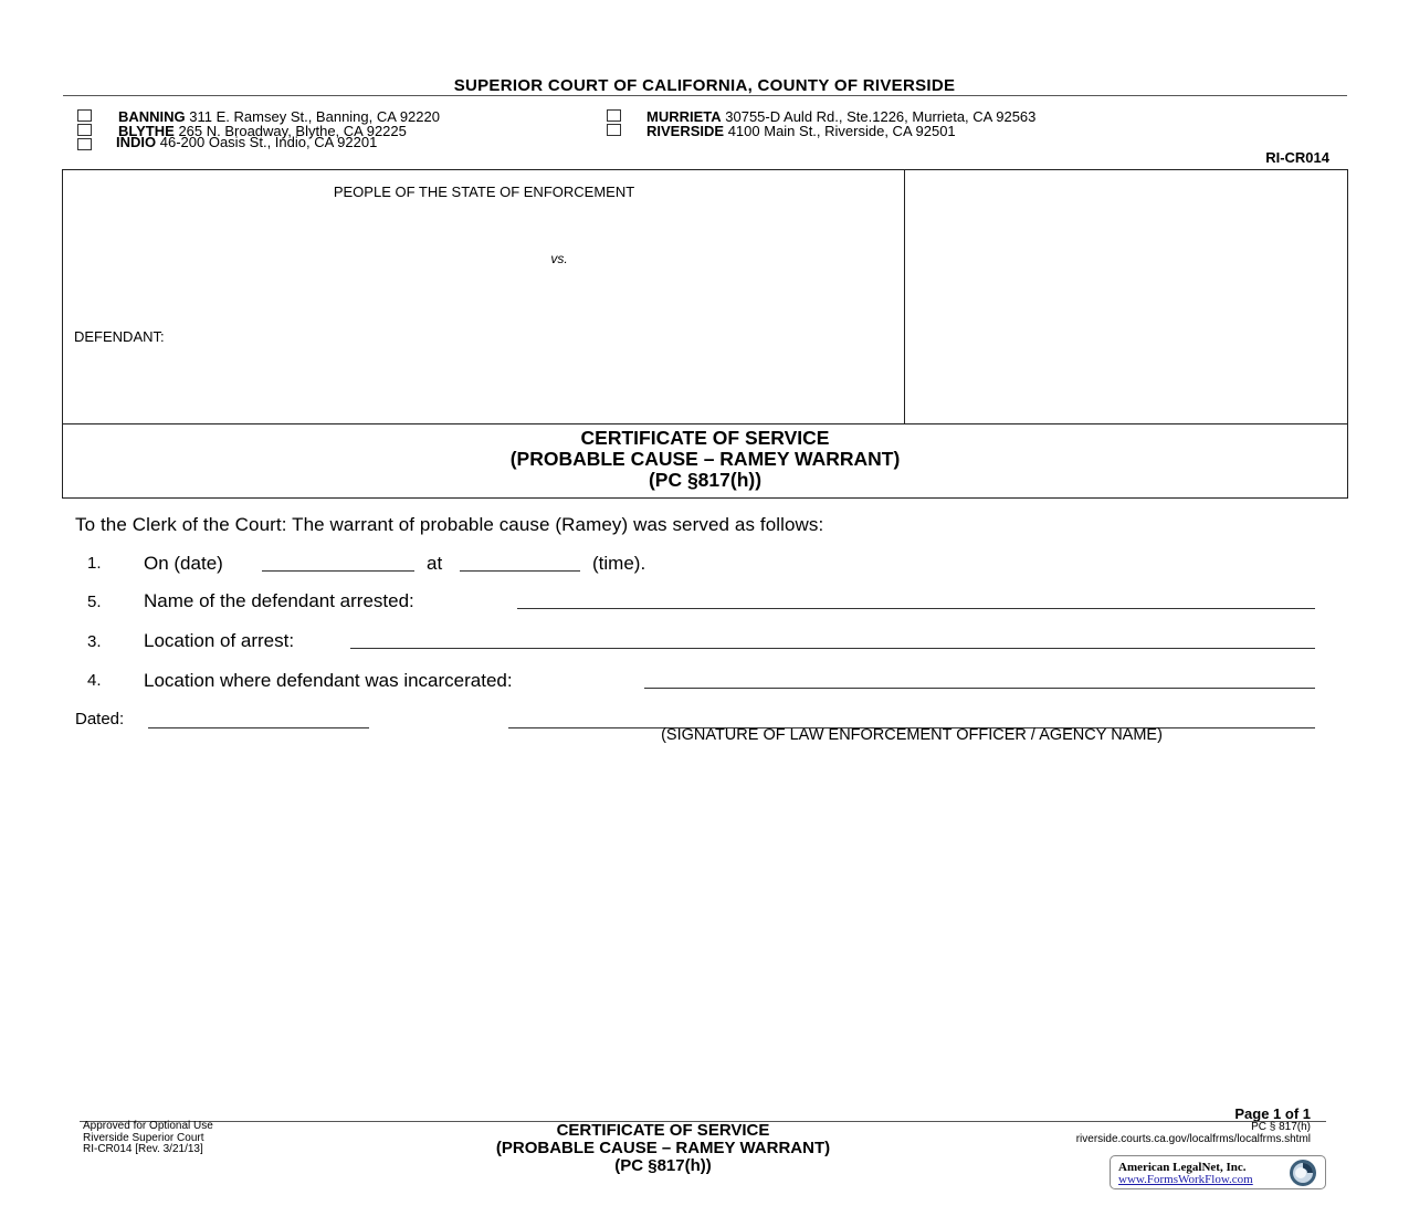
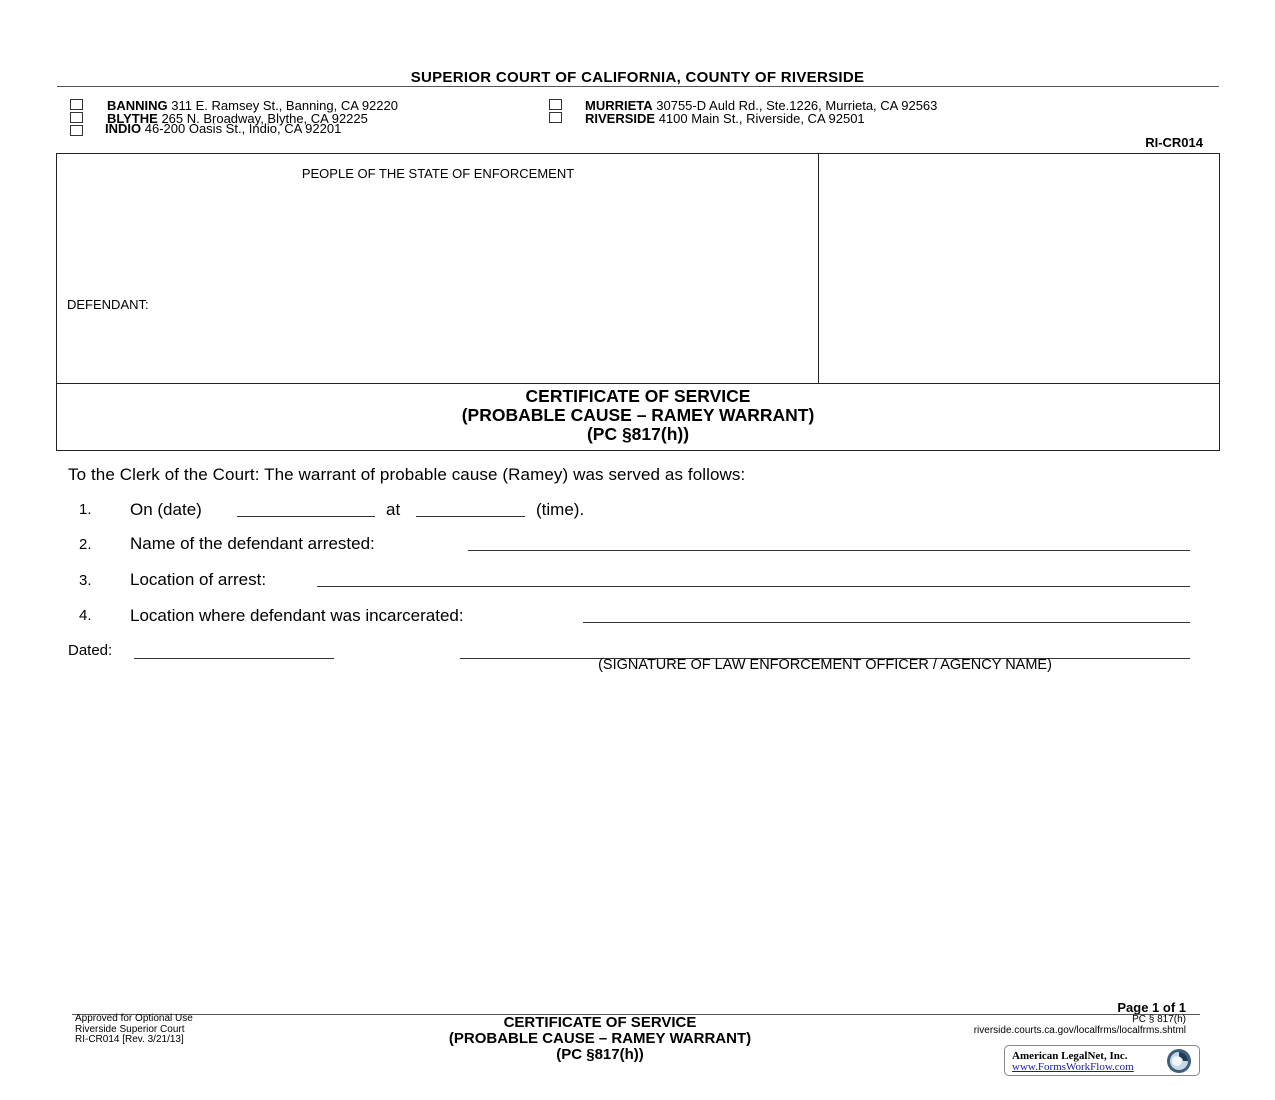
  SUPERIOR COURT OF CALIFORNIA, COUNTY OF RIVERSIDE
  BANNING 311 E. Ramsey St., Banning, CA 92220
  BLYTHE 265 N. Broadway, Blythe, CA 92225
  INDIO 46-200 Oasis St., Indio, CA 92201
  MURRIETA 30755-D Auld Rd., Ste.1226, Murrieta, CA 92563
  RIVERSIDE 4100 Main St., Riverside, CA 92501
  RI-CR014
  PEOPLE OF THE STATE OF ENFORCEMENT
- vs.
  DEFENDANT:
  CERTIFICATE OF SERVICE
  (PROBABLE CAUSE – RAMEY WARRANT)
  (PC §817(h))
  To the Clerk of the Court: The warrant of probable cause (Ramey) was served as follows:
  1.
  On (date)
  at
  (time).
- 5.
+ 2.
  Name of the defendant arrested:
  3.
  Location of arrest:
  4.
  Location where defendant was incarcerated:
  Dated:
  (SIGNATURE OF LAW ENFORCEMENT OFFICER / AGENCY NAME)
  Page 1 of 1
  Approved for Optional Use
  Riverside Superior Court
  RI-CR014 [Rev. 3/21/13]
  CERTIFICATE OF SERVICE
  (PROBABLE CAUSE – RAMEY WARRANT)
  (PC §817(h))
  PC § 817(h)
  riverside.courts.ca.gov/localfrms/localfrms.shtml
  American LegalNet, Inc.
  www.FormsWorkFlow.com
